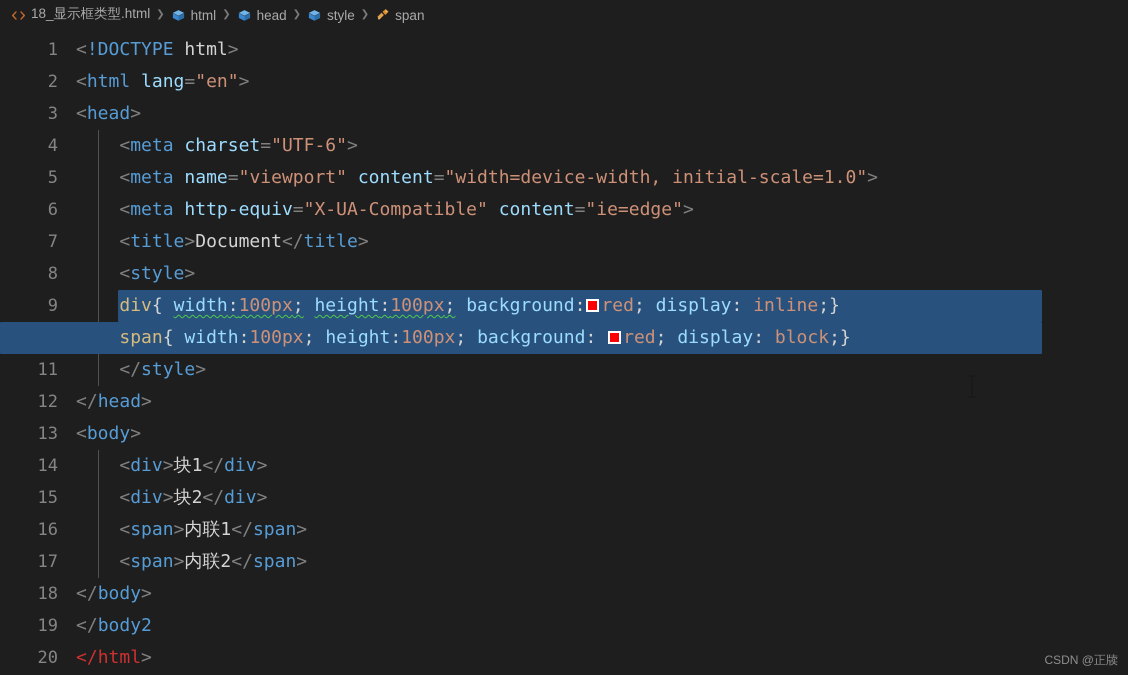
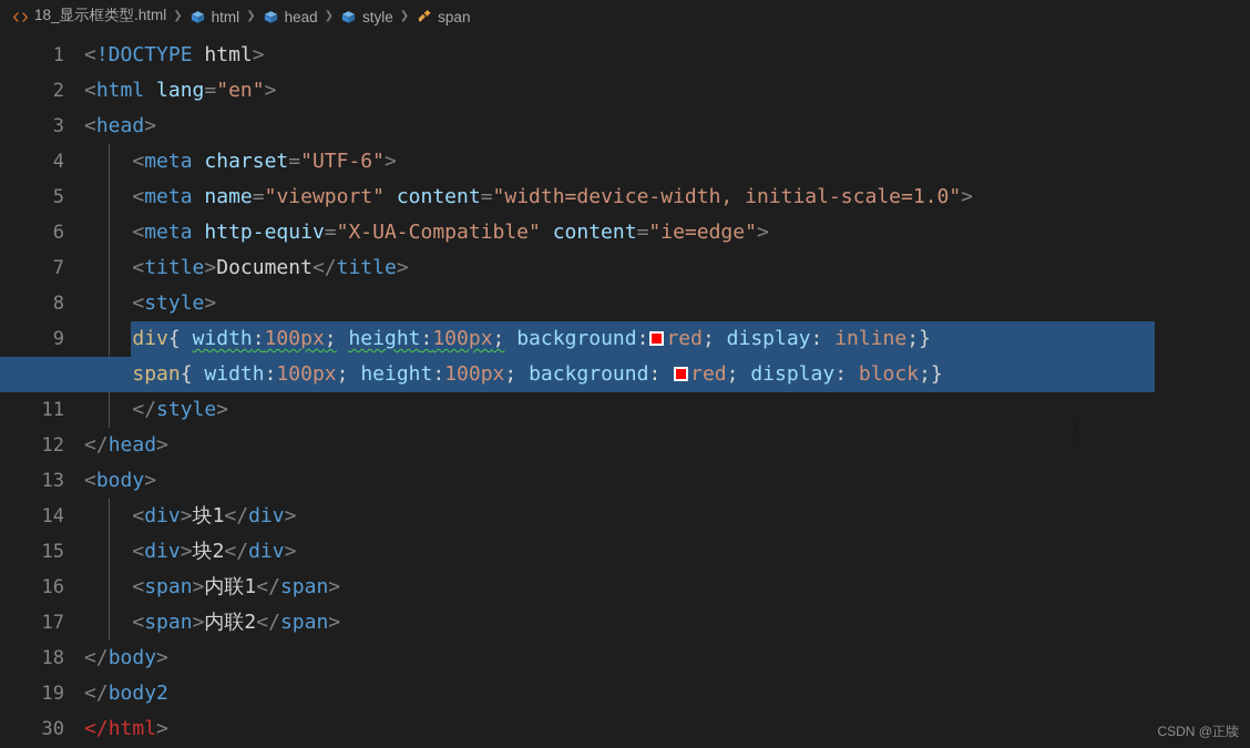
  18_显示框类型.html
  ❯
  html
  ❯
  head
  ❯
  style
  ❯
  span
  1
  2
  3
  4
  5
  6
  7
  8
  9
  11
  12
  13
  14
  15
  16
  17
  18
  19
- 20
+ 30
  <!DOCTYPE html>
  <html lang="en">
  <head>
  <meta charset="UTF-6">
  <meta name="viewport" content="width=device-width, initial-scale=1.0">
  <meta http-equiv="X-UA-Compatible" content="ie=edge">
  <title>Document</title>
  <style>
  div{ width:100px; height:100px; background: red; display: inline;}
  span{ width:100px; height:100px; background: red; display: block;}
  </style>
  </head>
  <body>
  <div>块1</div>
  <div>块2</div>
  <span>内联1</span>
  <span>内联2</span>
  </body>
  </body2
  </html>
  CSDN @正牍
